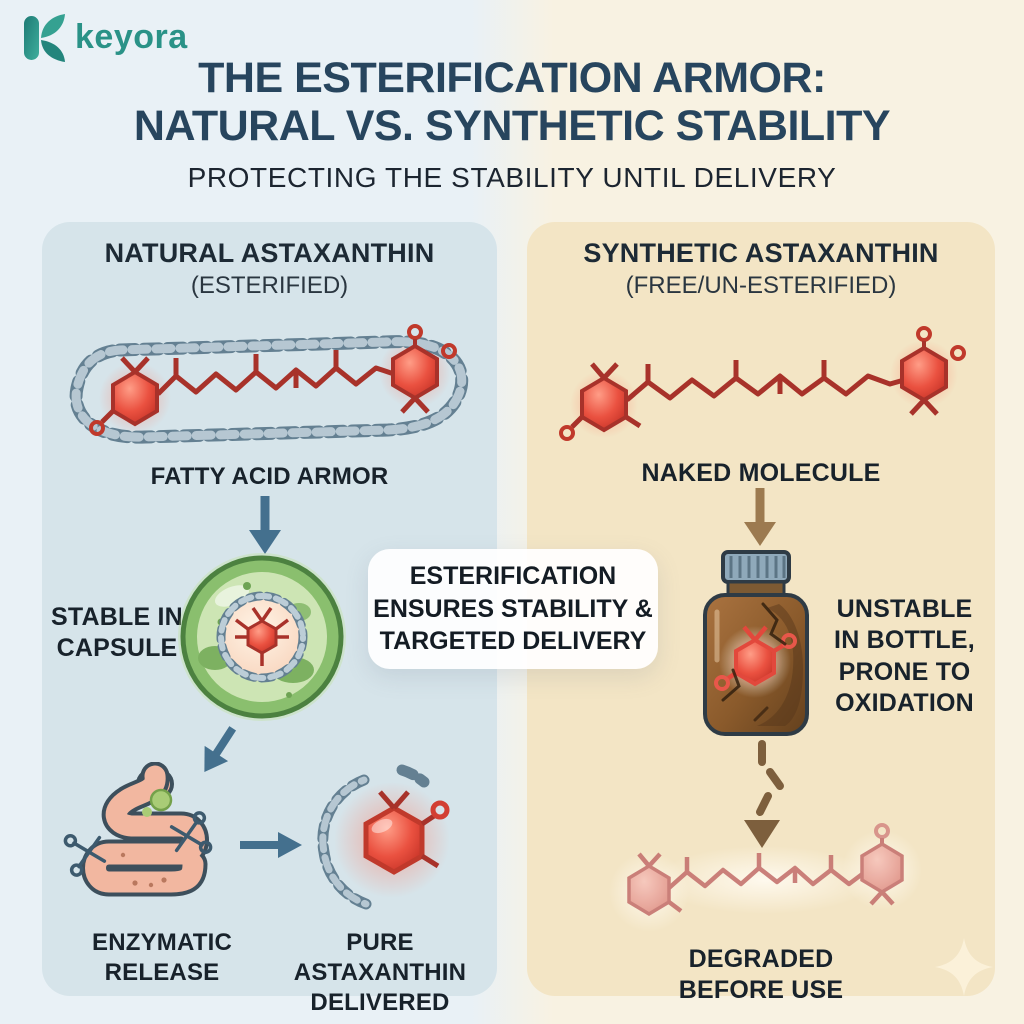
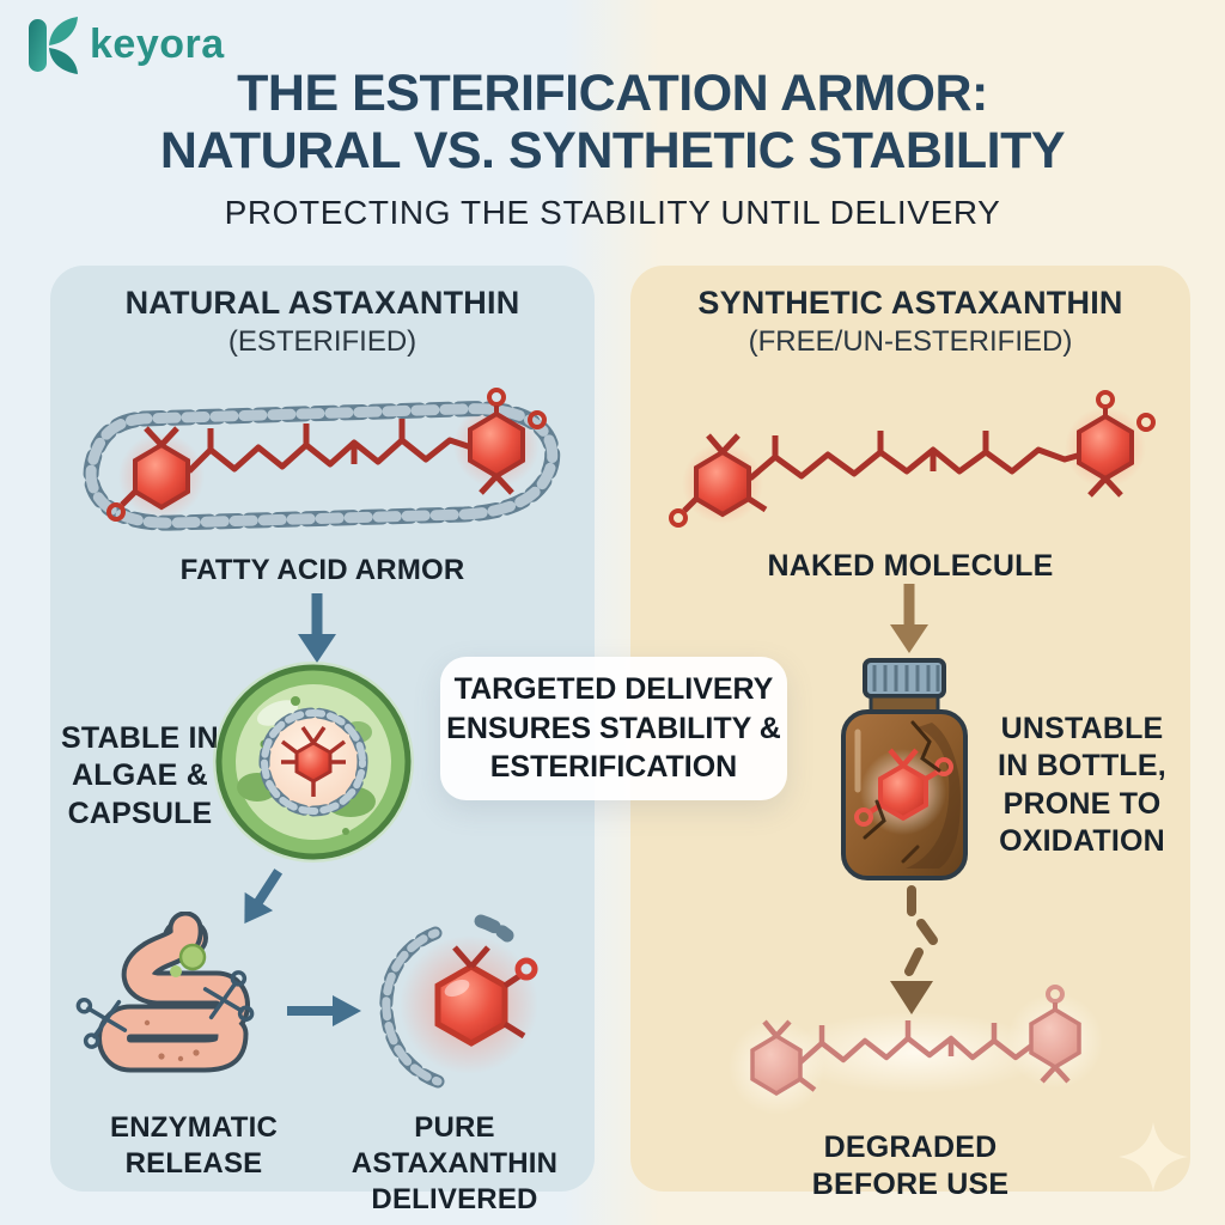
  keyora
  THE ESTERIFICATION ARMOR:
  NATURAL VS. SYNTHETIC STABILITY
  PROTECTING THE STABILITY UNTIL DELIVERY
  NATURAL ASTAXANTHIN
  (ESTERIFIED)
  FATTY ACID ARMOR
  STABLE IN
+ ALGAE &
  CAPSULE
  ENZYMATIC
  RELEASE
  PURE ASTAXANTHIN
  DELIVERED
  SYNTHETIC ASTAXANTHIN
  (FREE/UN-ESTERIFIED)
  NAKED MOLECULE
  UNSTABLE
  IN BOTTLE,
  PRONE TO
  OXIDATION
  DEGRADED
  BEFORE USE
- ESTERIFICATION
+ TARGETED DELIVERY
  ENSURES STABILITY &
- TARGETED DELIVERY
+ ESTERIFICATION
